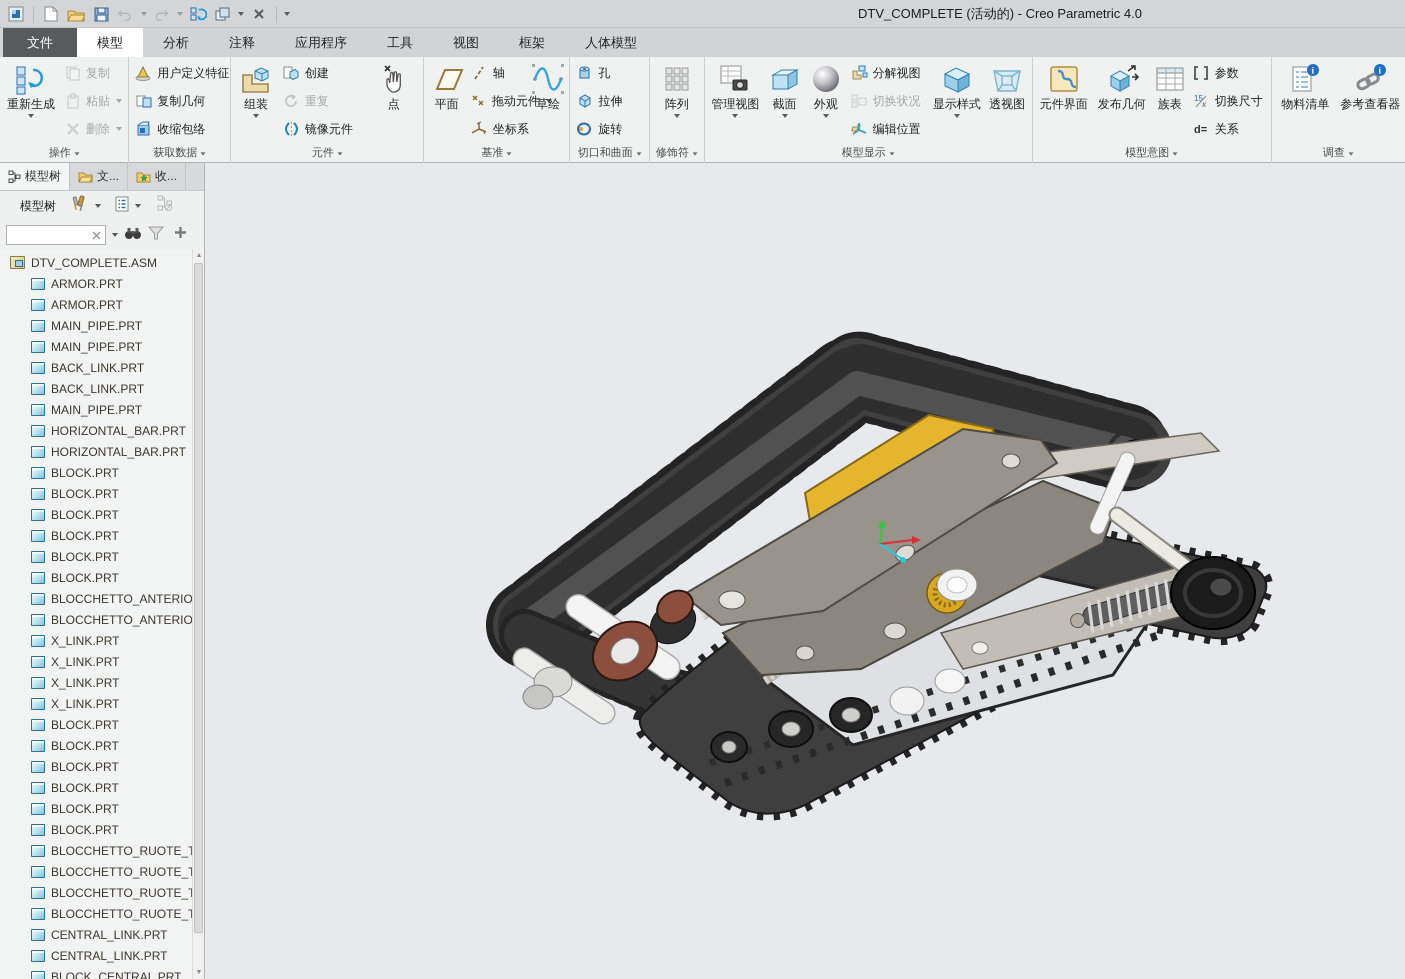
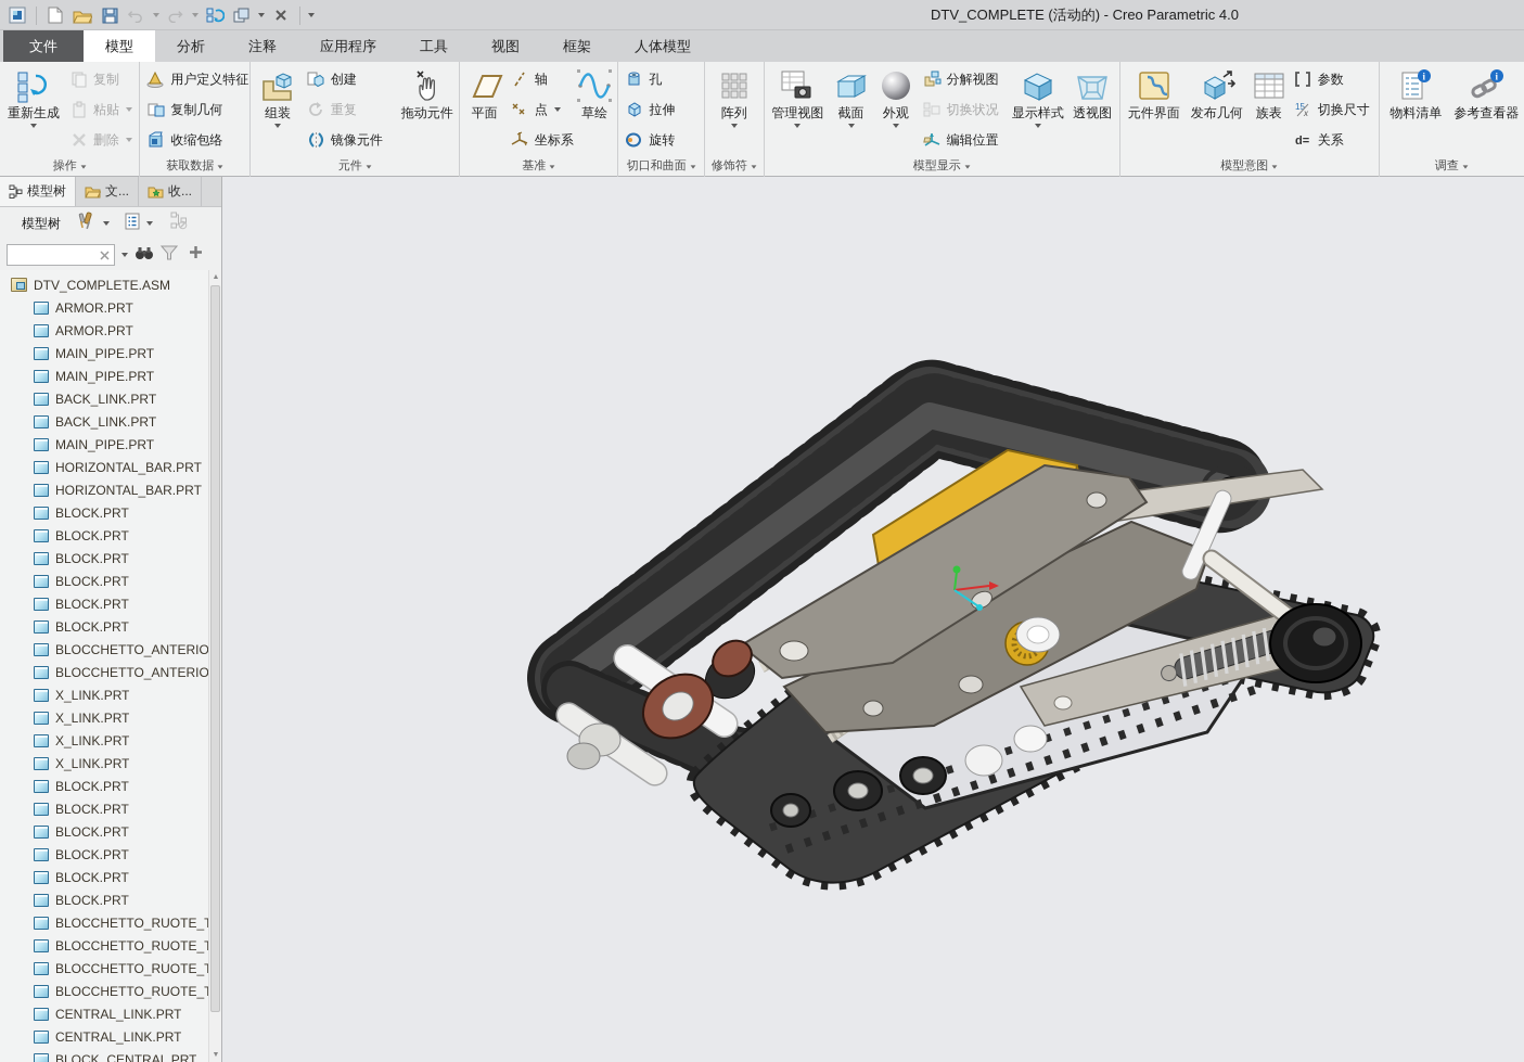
  DTV_COMPLETE (活动的) - Creo Parametric 4.0
  文件
  模型
  分析
  注释
  应用程序
  工具
  视图
  框架
  人体模型
  重新生成
  复制
  粘贴
  删除
  操作
  用户定义特征
  复制几何
  收缩包络
  获取数据
  组装
  创建
  重复
  镜像元件
- 点
+ 拖动元件
  元件
  平面
  轴
- 拖动元件
+ 点
  坐标系
  草绘
  基准
  孔
  拉伸
  旋转
  切口和曲面
  阵列
  修饰符
  管理视图
  截面
  外观
  分解视图
  切换状况
  编辑位置
  显示样式
  透视图
  模型显示
  元件界面
  发布几何
  族表
  参数
  15
  x
  切换尺寸
  d=
  关系
  模型意图
  i
  物料清单
  i
  参考查看器
  调查
  模型树
  文...
  收...
  模型树
  DTV_COMPLETE.ASM
  ARMOR.PRT
  ARMOR.PRT
  MAIN_PIPE.PRT
  MAIN_PIPE.PRT
  BACK_LINK.PRT
  BACK_LINK.PRT
  MAIN_PIPE.PRT
  HORIZONTAL_BAR.PRT
  HORIZONTAL_BAR.PRT
  BLOCK.PRT
  BLOCK.PRT
  BLOCK.PRT
  BLOCK.PRT
  BLOCK.PRT
  BLOCK.PRT
  BLOCCHETTO_ANTERIO
  BLOCCHETTO_ANTERIO
  X_LINK.PRT
  X_LINK.PRT
  X_LINK.PRT
  X_LINK.PRT
  BLOCK.PRT
  BLOCK.PRT
  BLOCK.PRT
  BLOCK.PRT
  BLOCK.PRT
  BLOCK.PRT
  BLOCCHETTO_RUOTE_
  BLOCCHETTO_RUOTE_
  BLOCCHETTO_RUOTE_
  BLOCCHETTO_RUOTE_
  CENTRAL_LINK.PRT
  CENTRAL_LINK.PRT
  BLOCK_CENTRAL.PRT
